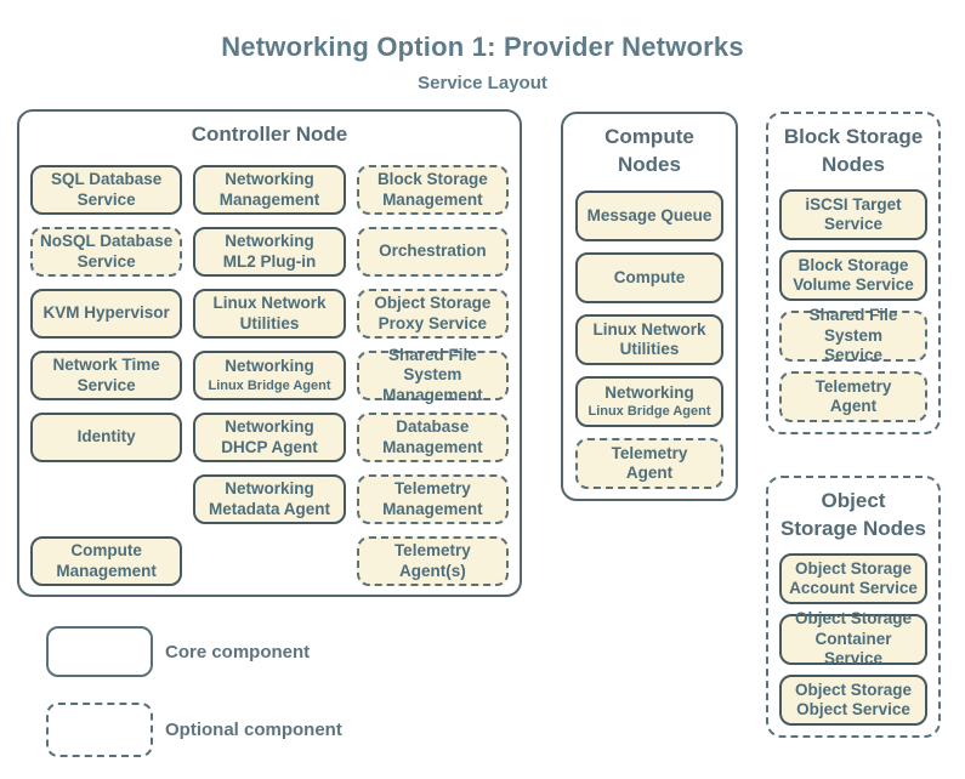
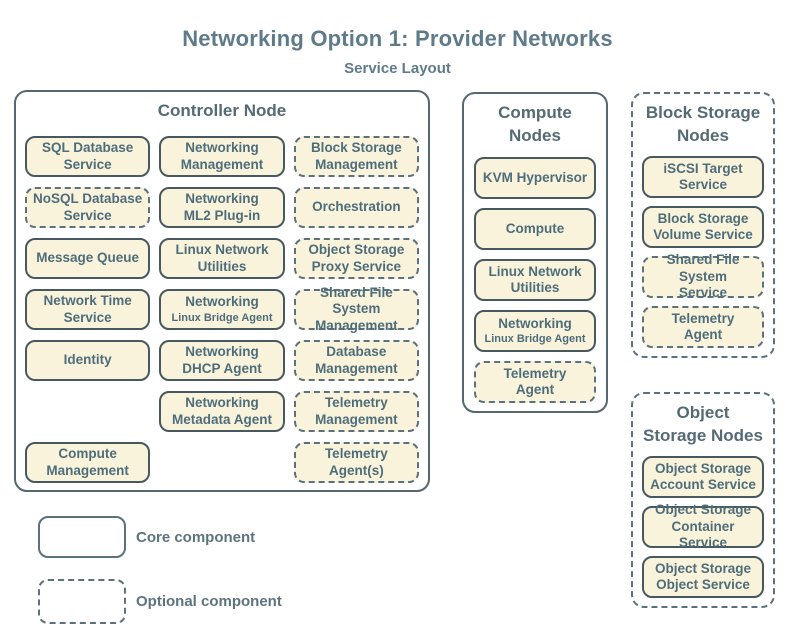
  Networking Option 1: Provider Networks
  Service Layout
  Controller Node
  SQL Database
  Service
  Networking
  Management
  Block Storage
  Management
  NoSQL Database
  Service
  Networking
  ML2 Plug-in
  Orchestration
- KVM Hypervisor
+ Message Queue
  Linux Network
  Utilities
  Object Storage
  Proxy Service
  Network Time
  Service
  Networking
  Linux Bridge Agent
  Shared File System
  Management
  Identity
  Networking
  DHCP Agent
  Database
  Management
  Networking
  Metadata Agent
  Telemetry
  Management
  Compute
  Management
  Telemetry
  Agent(s)
  Compute
  Nodes
- Message Queue
+ KVM Hypervisor
  Compute
  Linux Network
  Utilities
  Networking
  Linux Bridge Agent
  Telemetry
  Agent
  Block Storage
  Nodes
  iSCSI Target
  Service
  Block Storage
  Volume Service
  Shared File System
  Service
  Telemetry
  Agent
  Object
  Storage Nodes
  Object Storage
  Account Service
  Object Storage
  Container Service
  Object Storage
  Object Service
  Core component
  Optional component
